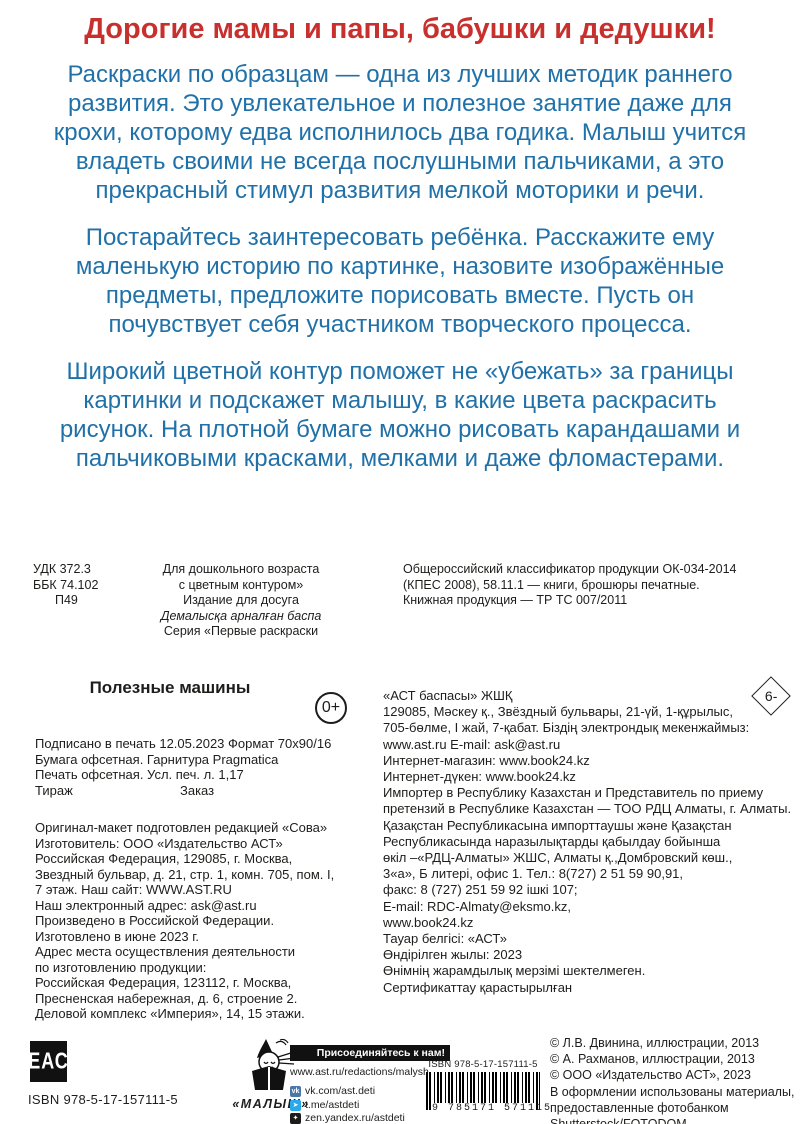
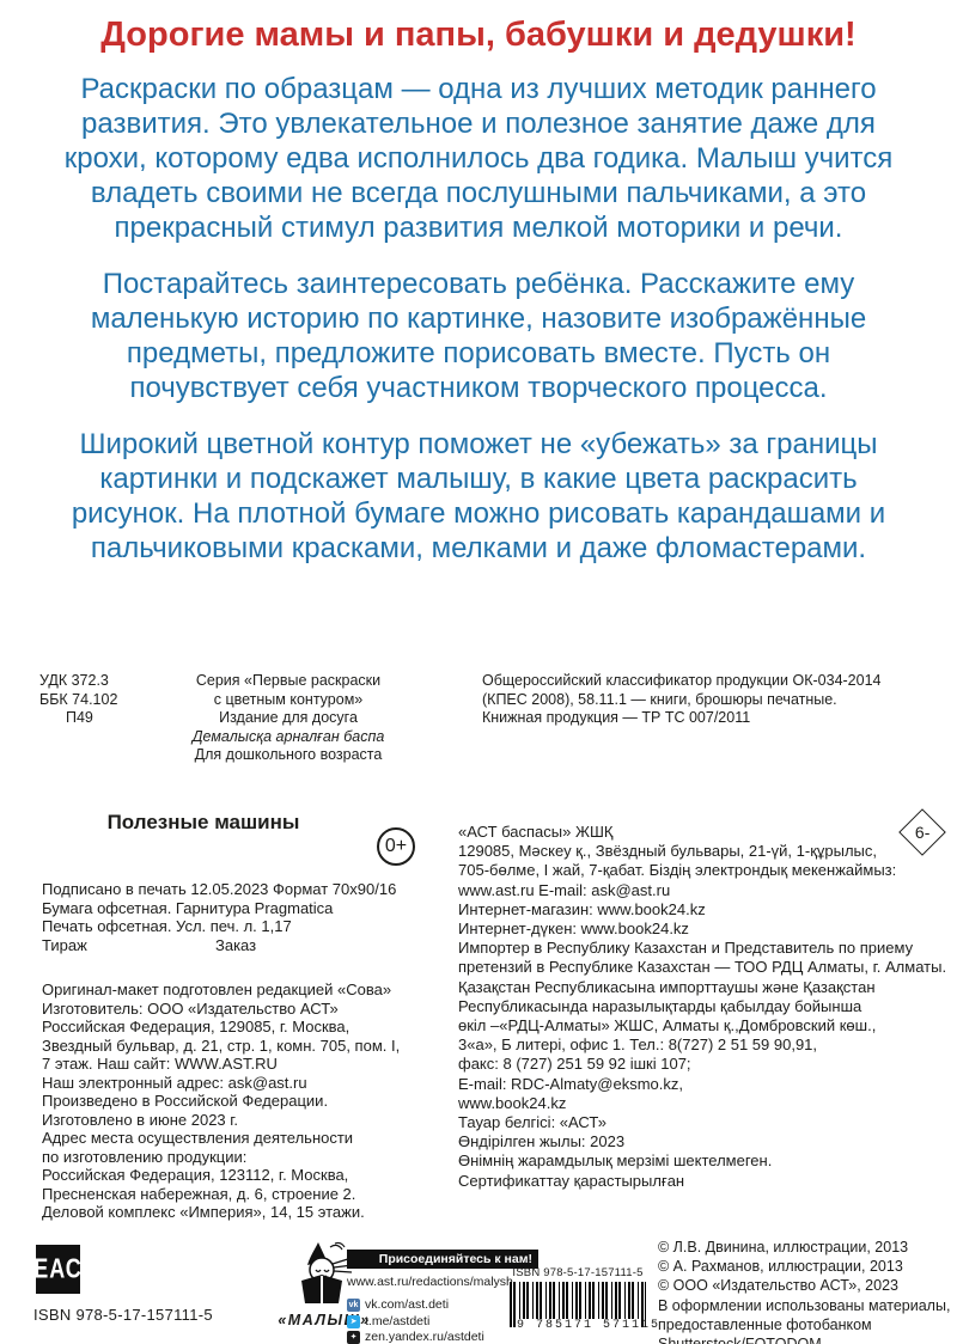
  Дорогие мамы и папы, бабушки и дедушки!
  Раскраски по образцам — одна из лучших методик раннего развития. Это увлекательное и полезное занятие даже для крохи, которому едва исполнилось два годика. Малыш учится владеть своими не всегда послушными пальчиками, а это прекрасный стимул развития мелкой моторики и речи.
  Постарайтесь заинтересовать ребёнка. Расскажите ему маленькую историю по картинке, назовите изображённые предметы, предложите порисовать вместе. Пусть он почувствует себя участником творческого процесса.
  Широкий цветной контур поможет не «убежать» за границы картинки и подскажет малышу, в какие цвета раскрасить рисунок. На плотной бумаге можно рисовать карандашами и пальчиковыми красками, мелками и даже фломастерами.
  УДК 372.3
  ББК 74.102
  П49
- Для дошкольного возраста
+ Серия «Первые раскраски
  с цветным контуром»
  Издание для досуга
  Демалысқа арналған баспа
- Серия «Первые раскраски
+ Для дошкольного возраста
  Общероссийский классификатор продукции ОК-034-2014
  (КПЕС 2008), 58.11.1 — книги, брошюры печатные.
  Книжная продукция — ТР ТС 007/2011
  Полезные машины
  0+
  Подписано в печать 12.05.2023 Формат 70х90/16
  Бумага офсетная. Гарнитура Pragmatica
  Печать офсетная. Усл. печ. л. 1,17
  Тираж
  Заказ
  Оригинал-макет подготовлен редакцией «Сова»
  Изготовитель: ООО «Издательство АСТ»
  Российская Федерация, 129085, г. Москва,
  Звездный бульвар, д. 21, стр. 1, комн. 705, пом. I,
  7 этаж. Наш сайт: WWW.AST.RU
  Наш электронный адрес: ask@ast.ru
  Произведено в Российской Федерации.
  Изготовлено в июне 2023 г.
  Адрес места осуществления деятельности
  по изготовлению продукции:
  Российская Федерация, 123112, г. Москва,
  Пресненская набережная, д. 6, строение 2.
  Деловой комплекс «Империя», 14, 15 этажи.
  «АСТ баспасы» ЖШҚ
  129085, Мәскеу қ., Звёздный бульвары, 21-үй, 1-құрылыс,
  705-бөлме, І жай, 7-қабат. Біздің электрондық мекенжаймыз:
  www.ast.ru E-mail: ask@ast.ru
  Интернет-магазин: www.book24.kz
  Интернет-дүкен: www.book24.kz
  Импортер в Республику Казахстан и Представитель по приему
  претензий в Республике Казахстан — ТОО РДЦ Алматы, г. Алматы.
  Қазақстан Республикасына импорттаушы және Қазақстан
  Республикасында наразылықтарды қабылдау бойынша
  өкіл –«РДЦ-Алматы» ЖШС, Алматы қ.,Домбровский көш.,
  3«а», Б литері, офис 1. Тел.: 8(727) 2 51 59 90,91,
  факс: 8 (727) 251 59 92 ішкі 107;
  E-mail: RDC-Almaty@eksmo.kz,
  www.book24.kz
  Тауар белгісі: «АСТ»
  Өндірілген жылы: 2023
  Өнімнің жарамдылық мерзімі шектелмеген.
  Сертификаттау қарастырылған
  ЕАС
  ISBN 978-5-17-157111-5
  «МАЛЫ»
  Присоединяйтесь к нам!
  www.ast.ru/redactions/malys
  vk.com/ast.deti
  t.me/astdeti
  zen.yandex.ru/astdeti
  ISBN 978-5-17-157111-5
  9 785171 571115
  © Л.В. Двинина, иллюстрации, 2013
  © А. Рахманов, иллюстрации, 2013
  © ООО «Издательство АСТ», 2023
  В оформлении использованы материалы,
  предоставленные фотобанком
